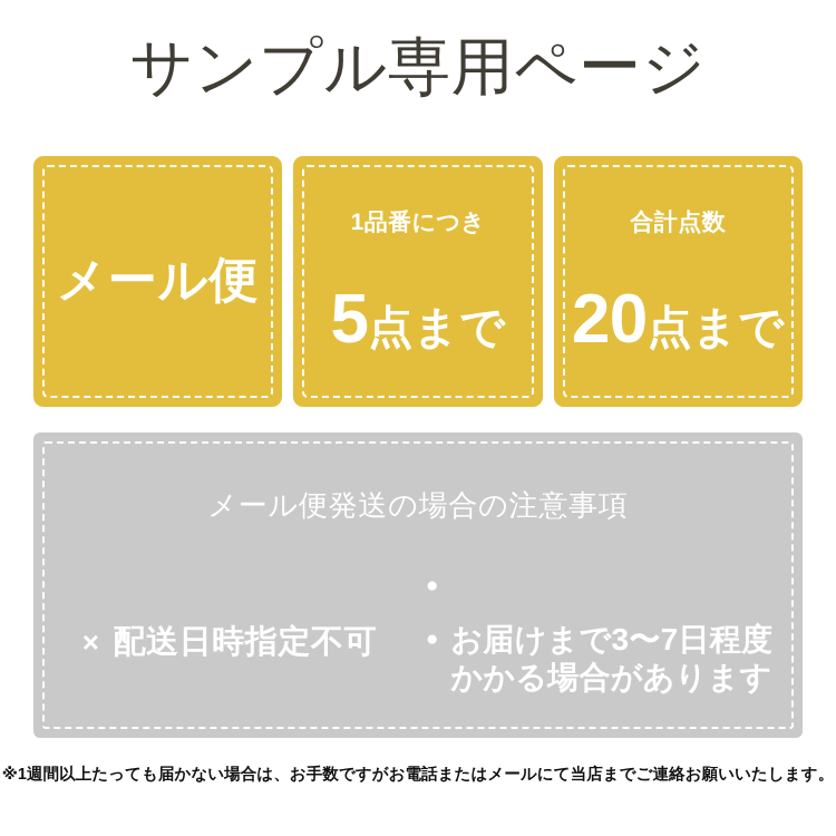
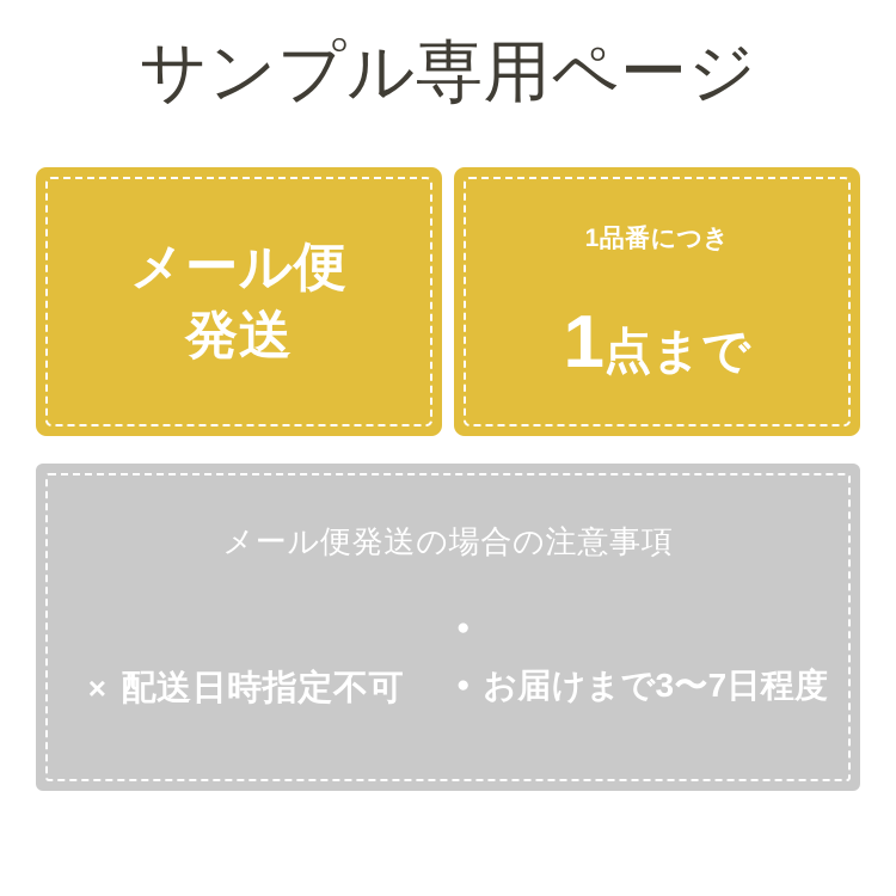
  サンプル専用ページ
  メール便
+ 発送
  1品番につき
- 5点まで
+ 1点まで
- 合計点数
- 20点まで
  メール便発送の場合の注意事項
  ×
  配送日時指定不可
  ●
  ●
  お届けまで3〜7日程度
- かかる場合があります
- ※1週間以上たっても届かない場合は、お手数ですがお電話またはメールにて当店までご連絡お願いいたします。
